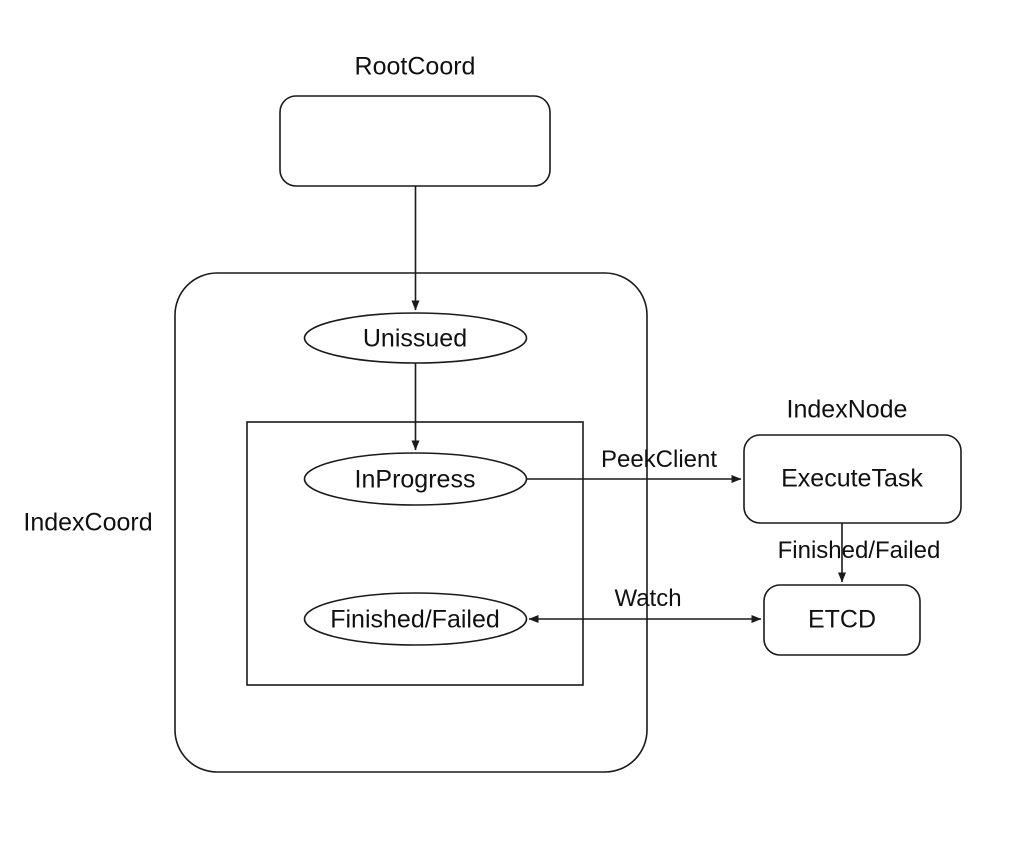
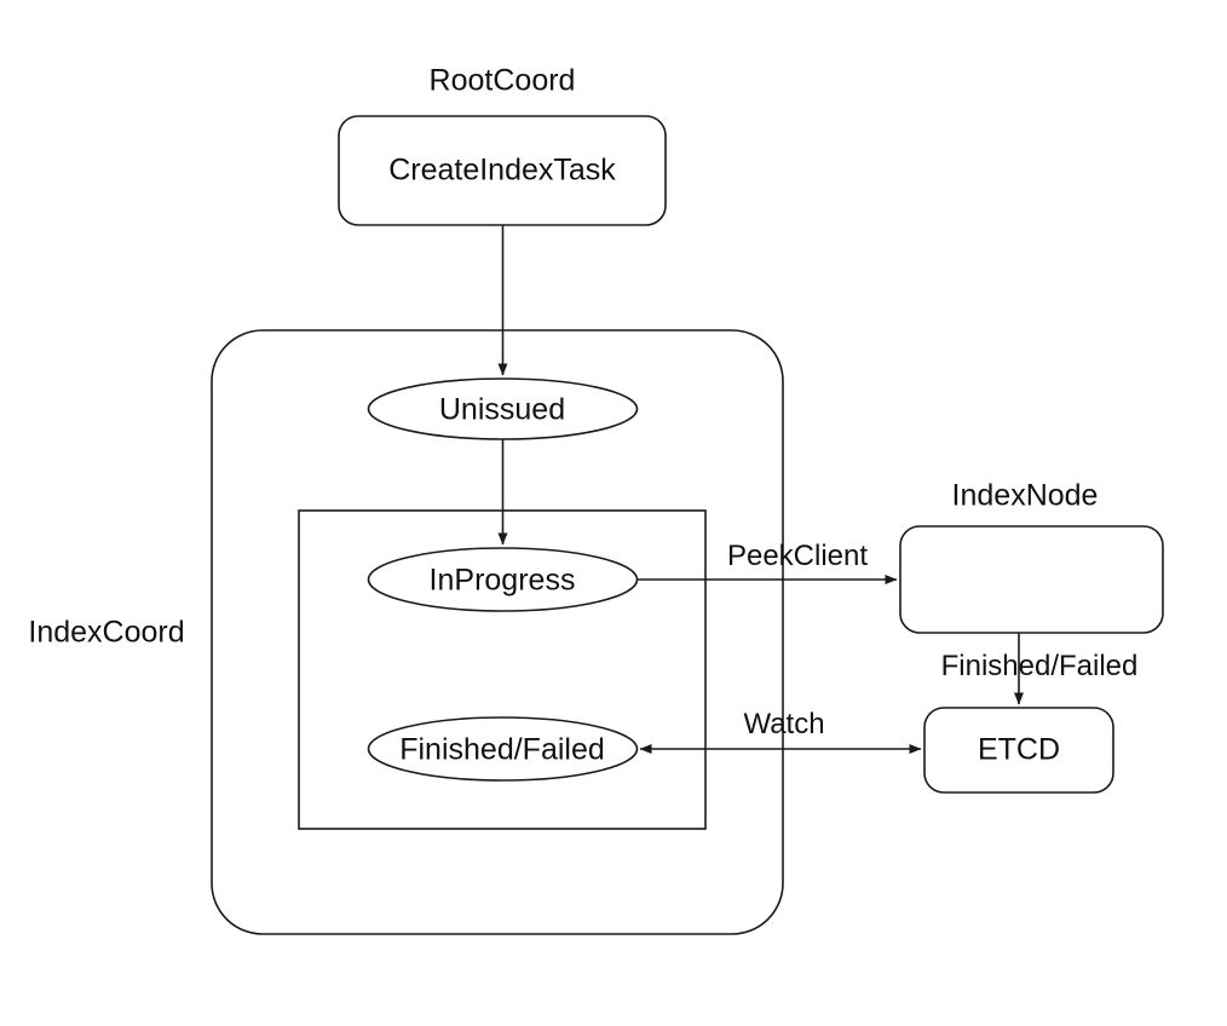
  RootCoord
+ CreateIndexTask
  Unissued
  InProgress
  Finished/Failed
- ExecuteTask
  ETCD
  IndexCoord
  IndexNode
  PeekClient
  Finished/Failed
  Watch
